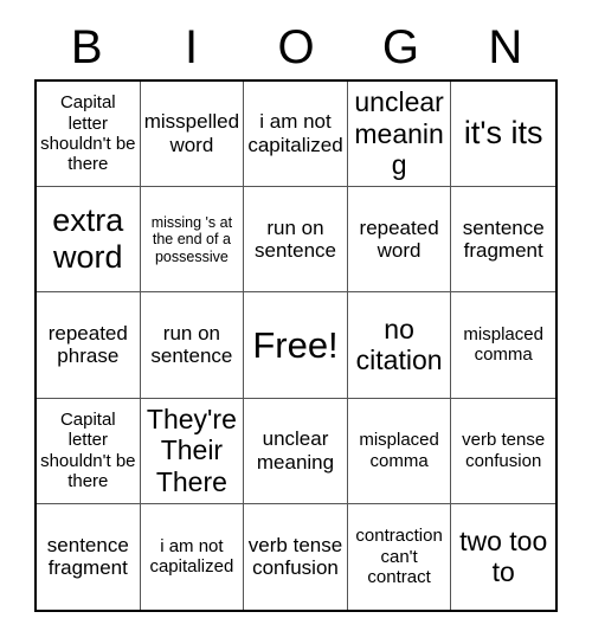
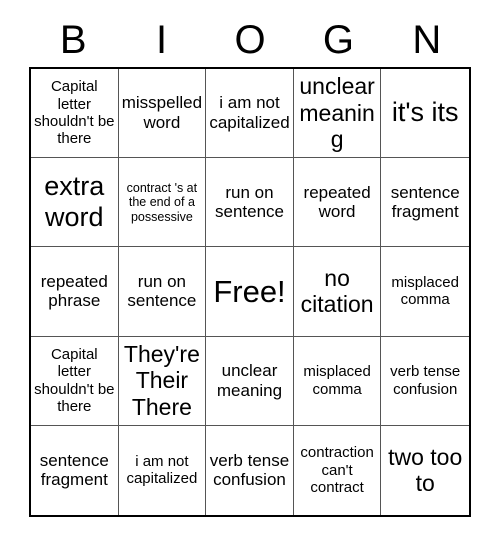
  B
  I
  O
  G
  N
  Capital letter shouldn't be there
  misspelled word
  i am not capitalized
  unclear meaning
  it's its
  extra word
- missing 's at the end of a possessive
+ contract 's at the end of a possessive
  run on sentence
  repeated word
  sentence fragment
  repeated phrase
  run on sentence
  Free!
  no citation
  misplaced comma
  Capital letter shouldn't be there
  They're Their There
  unclear meaning
  misplaced comma
  verb tense confusion
  sentence fragment
  i am not capitalized
  verb tense confusion
  contraction can't contract
  two too to
